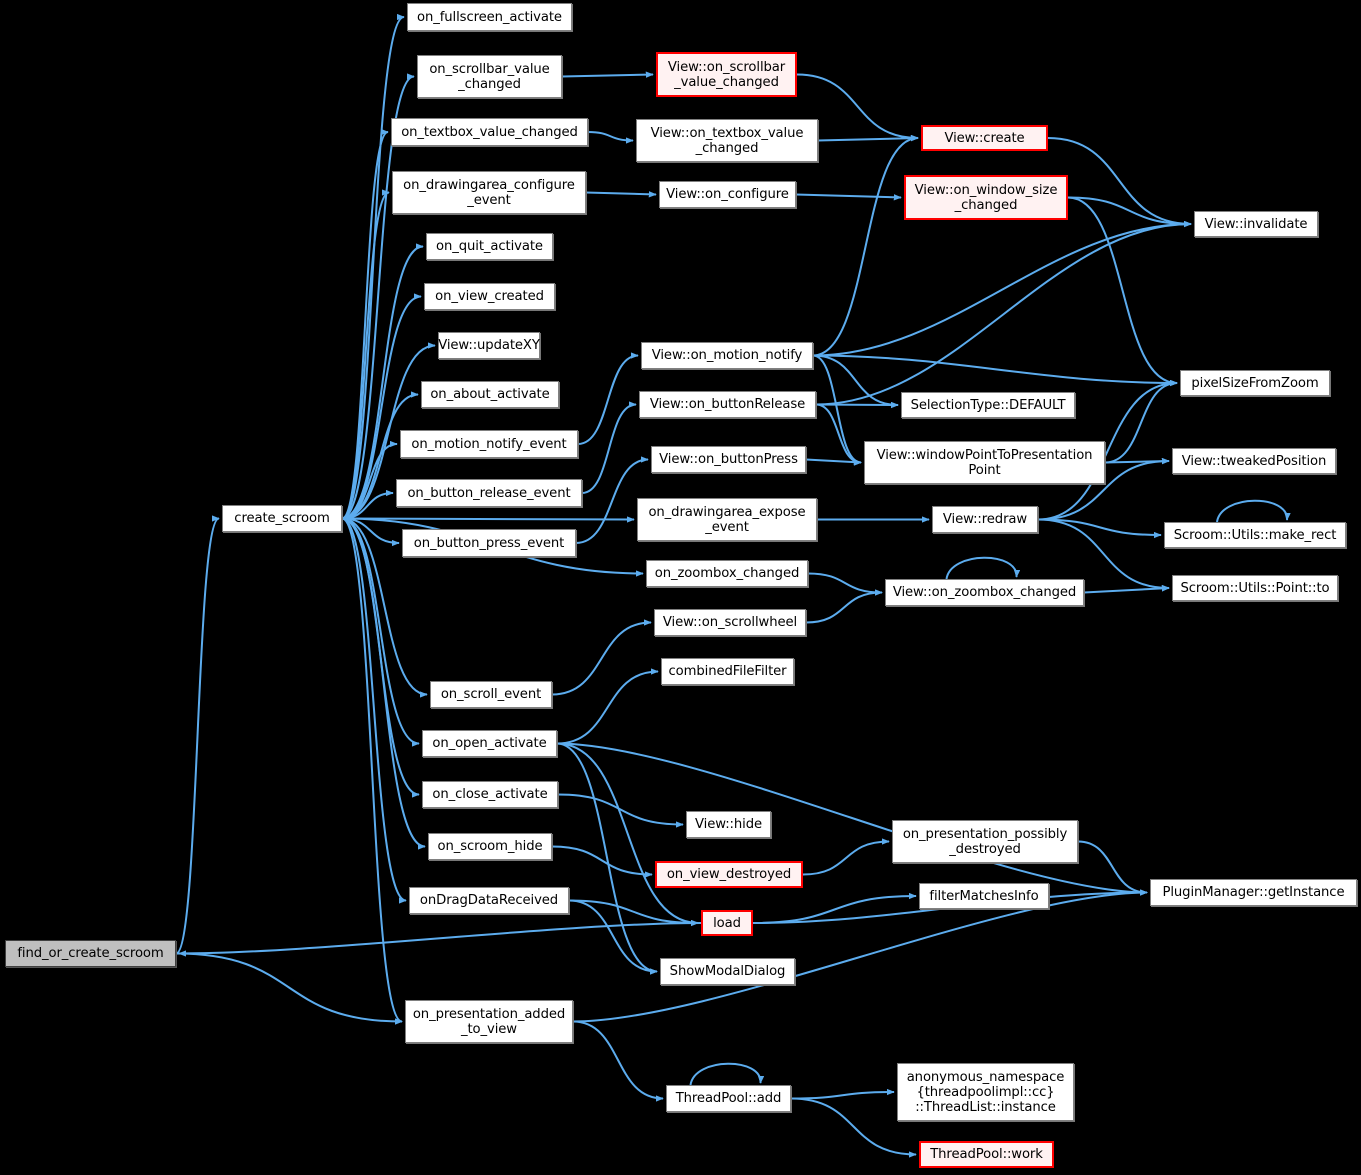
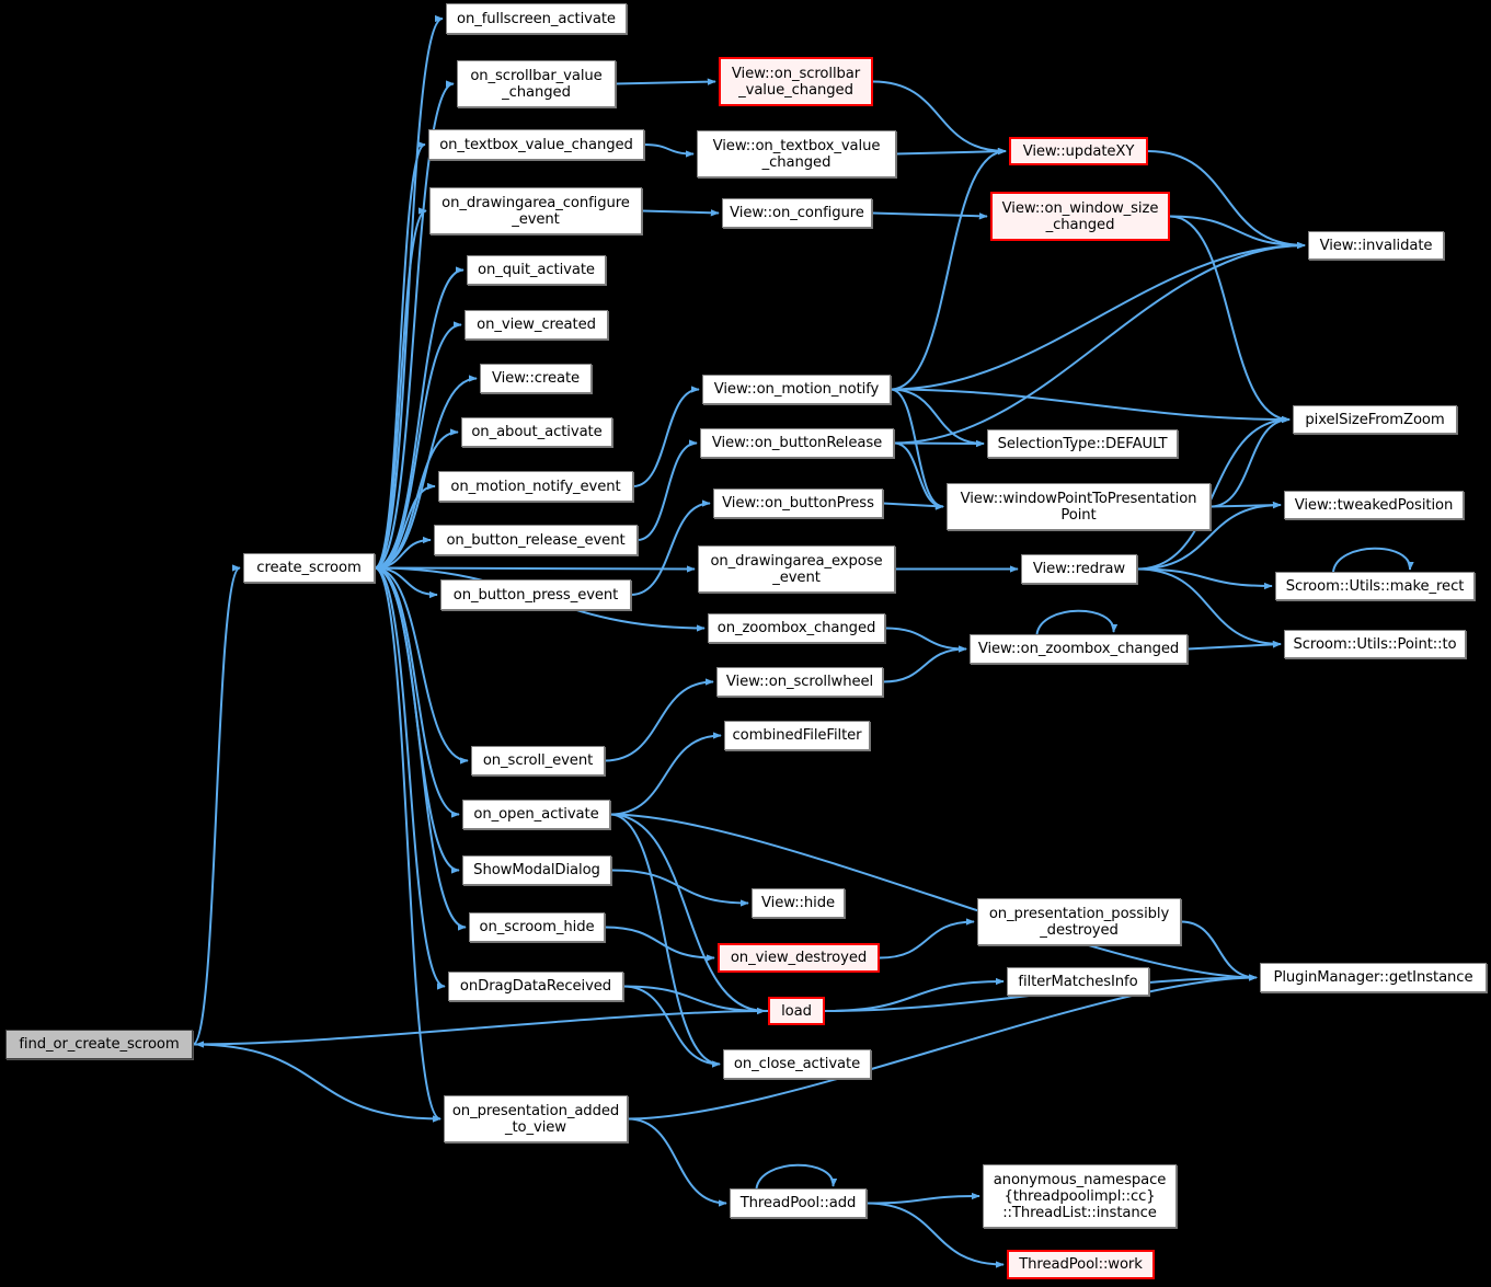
  on_fullscreen_activate
  on_scrollbar_value
  _changed
  View::on_scrollbar
  _value_changed
  on_textbox_value_changed
  View::on_textbox_value
  _changed
- View::create
+ View::updateXY
  on_drawingarea_configure
  _event
  View::on_configure
  View::on_window_size
  _changed
  View::invalidate
  on_quit_activate
  on_view_created
- View::updateXY
+ View::create
  on_about_activate
  View::on_motion_notify
  View::on_buttonRelease
  SelectionType::DEFAULT
  pixelSizeFromZoom
  on_motion_notify_event
  View::on_buttonPress
  View::windowPointToPresentation
  Point
  View::tweakedPosition
  on_button_release_event
  on_drawingarea_expose
  _event
  View::redraw
  Scroom::Utils::make_rect
  create_scroom
  on_button_press_event
  on_zoombox_changed
  View::on_zoombox_changed
  Scroom::Utils::Point::to
  View::on_scrollwheel
  combinedFileFilter
  on_scroll_event
  on_open_activate
- on_close_activate
+ ShowModalDialog
  View::hide
  on_presentation_possibly
  _destroyed
  on_scroom_hide
  on_view_destroyed
  filterMatchesInfo
  PluginManager::getInstance
  onDragDataReceived
  load
  find_or_create_scroom
- ShowModalDialog
+ on_close_activate
  on_presentation_added
  _to_view
  anonymous_namespace
  {threadpoolimpl::cc}
  ::ThreadList::instance
  ThreadPool::add
  ThreadPool::work
